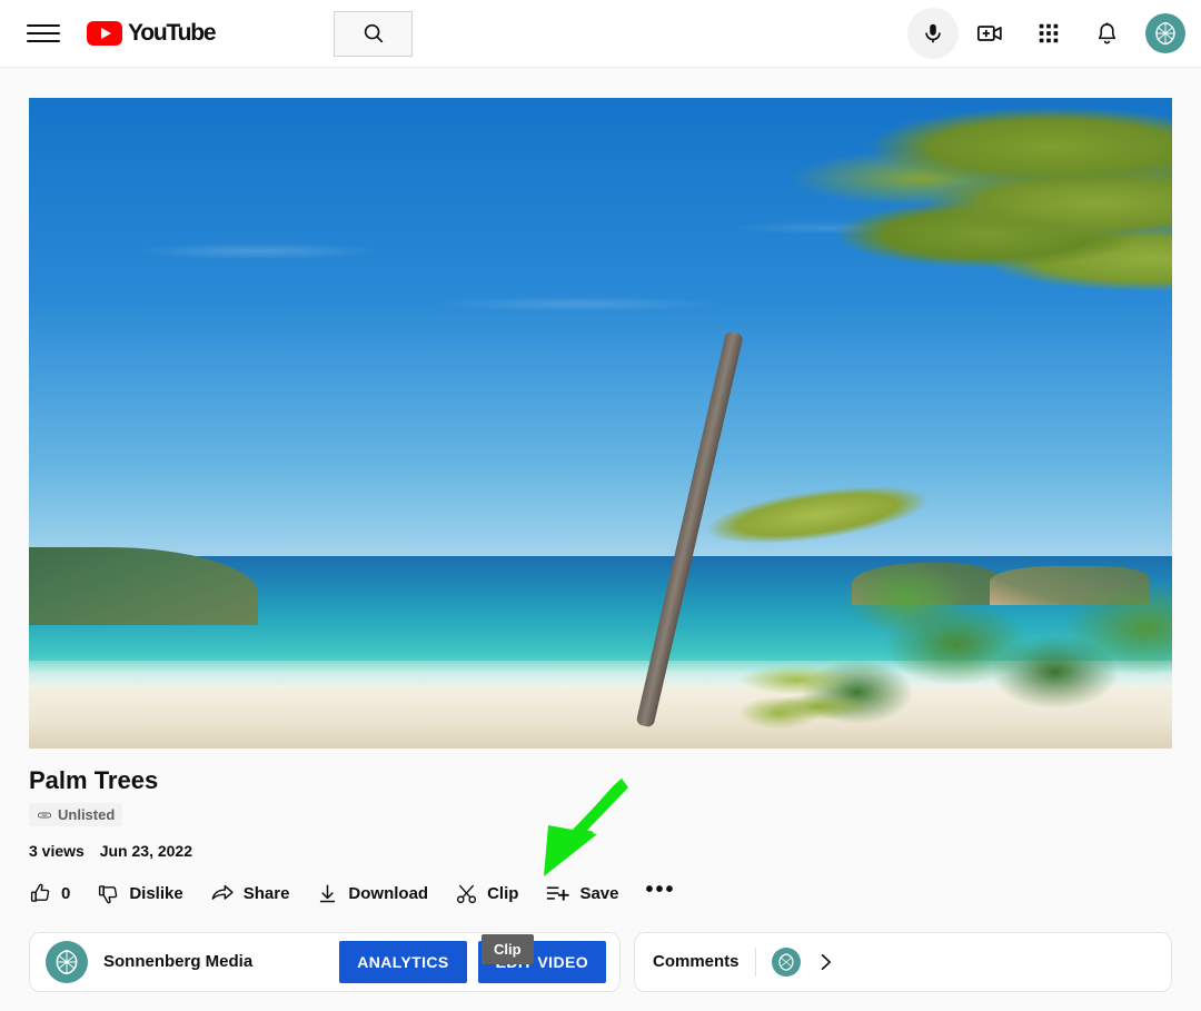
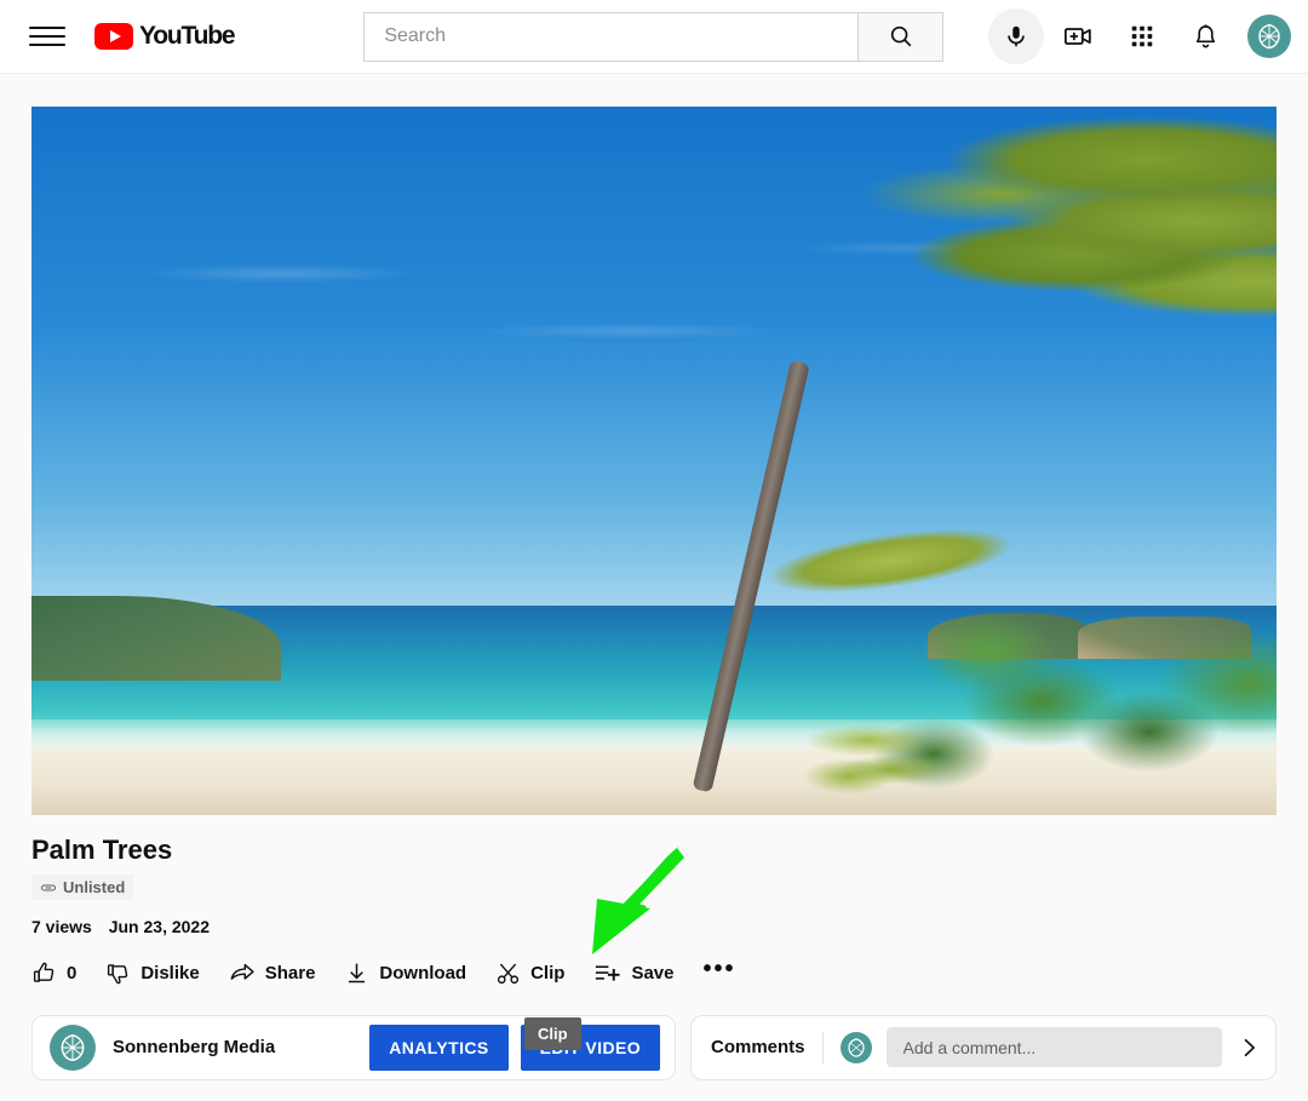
  YouTube
+ Search
  Palm Trees
  Unlisted
- 3 views Jun 23, 2022
+ 7 views Jun 23, 2022
  0
  Dislike
  Share
  Download
  Clip
  Save
  •••
  Sonnenberg Media
  ANALYTICS
  Clip
  Comments
+ Add a comment...
